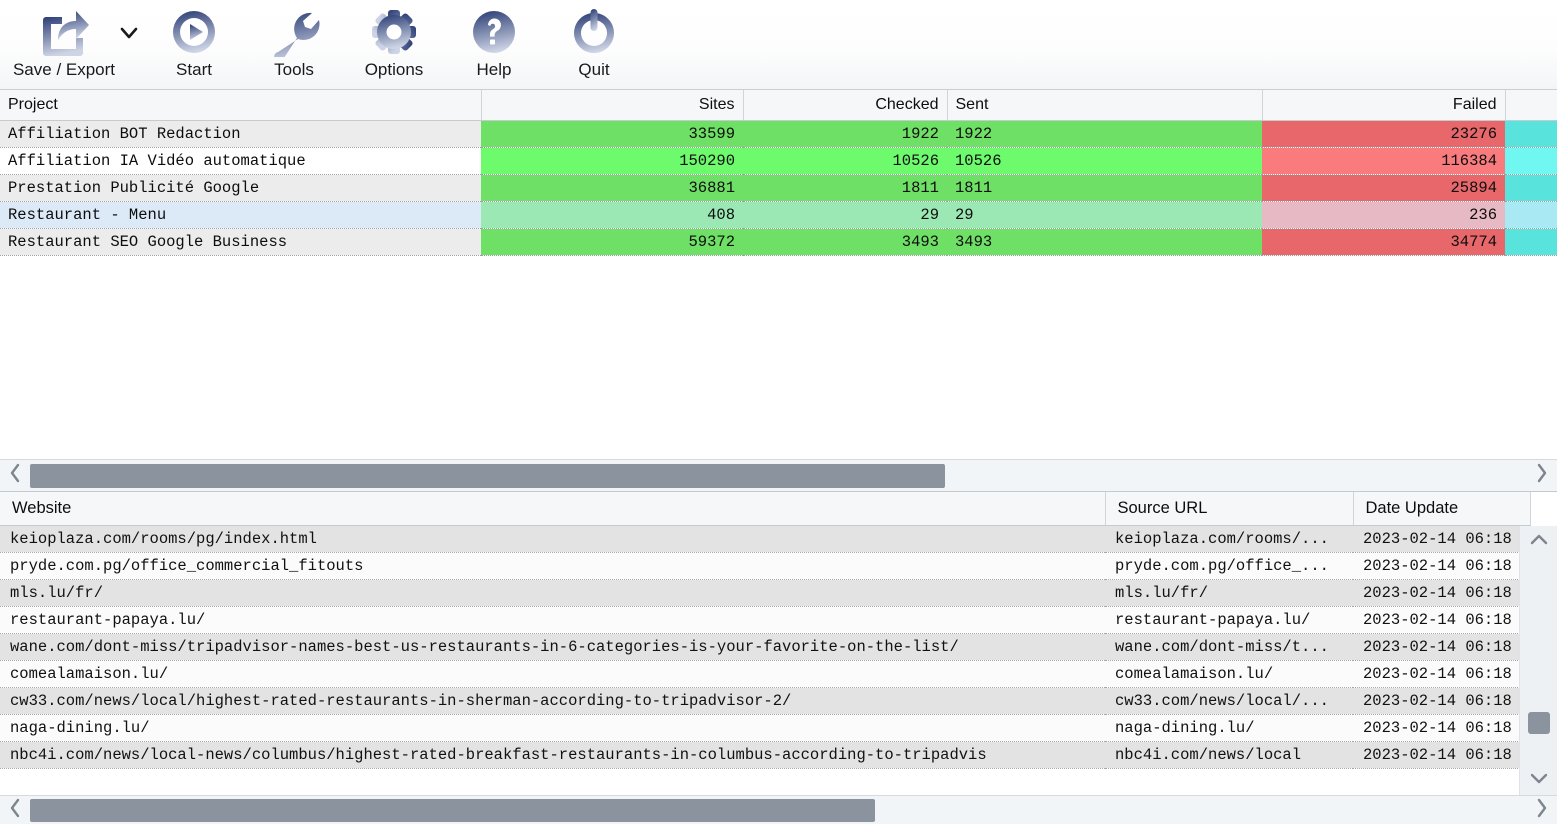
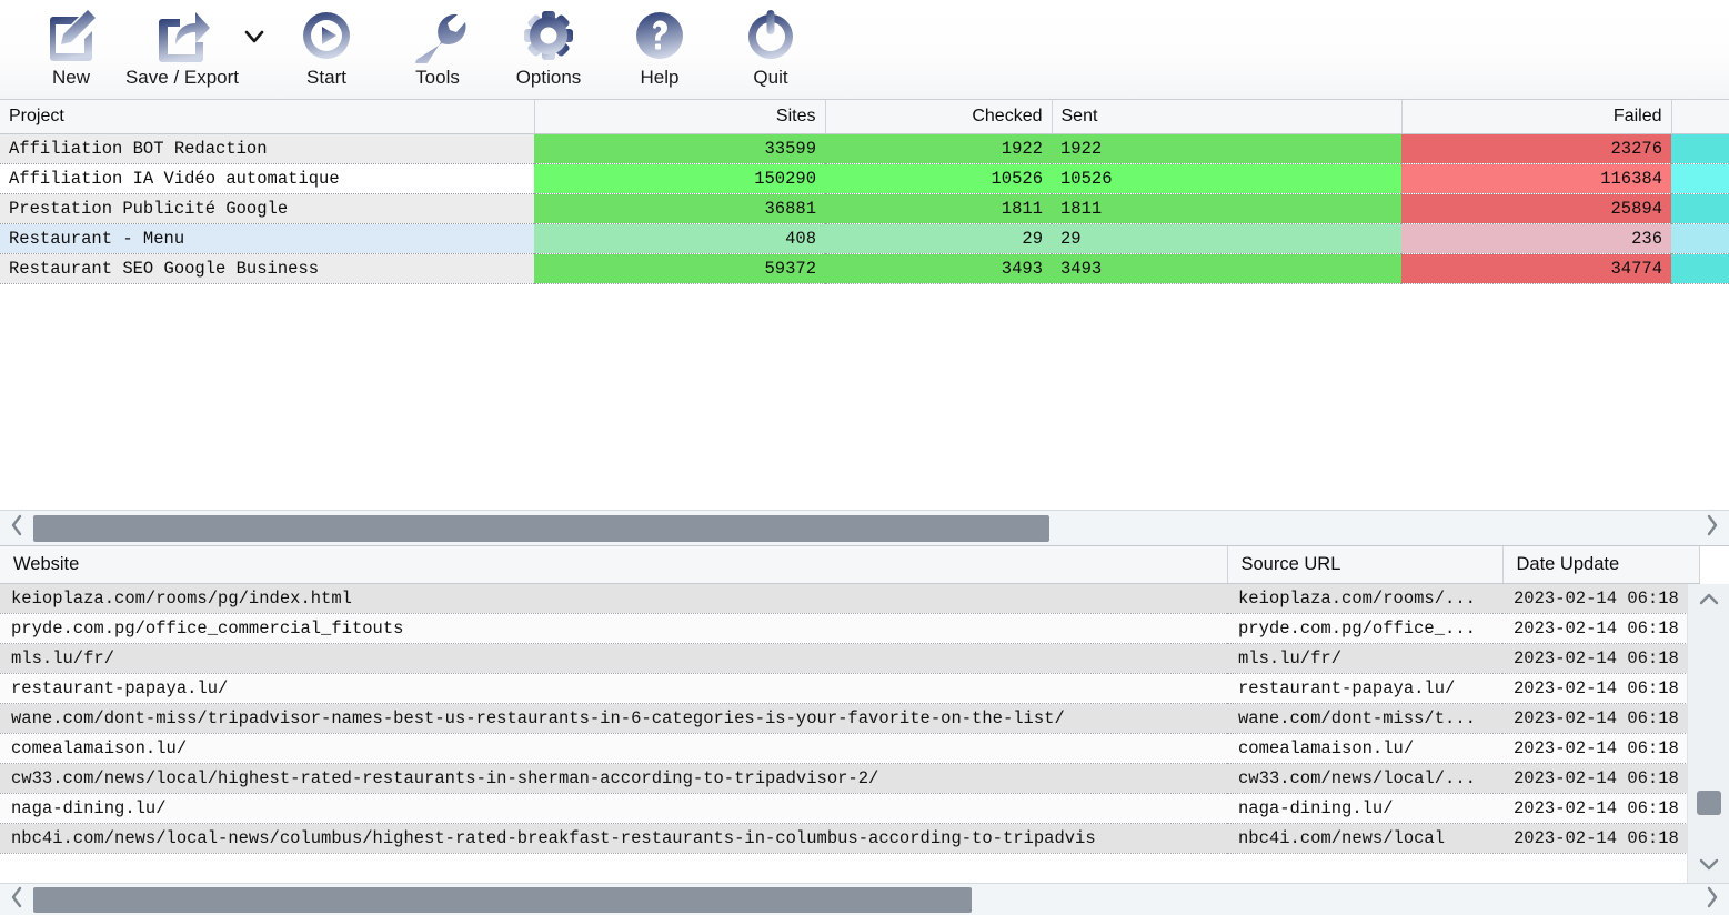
+ New
  Save / Export
  Start
  Tools
  Options
  Help
  Quit
  Project	Sites	Checked	Sent	Failed
  Affiliation BOT Redaction	33599	1922	1922	23276
  Affiliation IA Vidéo automatique	150290	10526	10526	116384
  Prestation Publicité Google	36881	1811	1811	25894
  Restaurant - Menu	408	29	29	236
  Restaurant SEO Google Business	59372	3493	3493	34774
  Website	Source URL	Date Update
  keioplaza.com/rooms/pg/index.html	keioplaza.com/rooms/...	2023-02-14 06:18
  pryde.com.pg/office_commercial_fitouts	pryde.com.pg/office_...	2023-02-14 06:18
  mls.lu/fr/	mls.lu/fr/	2023-02-14 06:18
  restaurant-papaya.lu/	restaurant-papaya.lu/	2023-02-14 06:18
  wane.com/dont-miss/tripadvisor-names-best-us-restaurants-in-6-categories-is-your-favorite-on-the-list/	wane.com/dont-miss/t...	2023-02-14 06:18
  comealamaison.lu/	comealamaison.lu/	2023-02-14 06:18
  cw33.com/news/local/highest-rated-restaurants-in-sherman-according-to-tripadvisor-2/	cw33.com/news/local/...	2023-02-14 06:18
  naga-dining.lu/	naga-dining.lu/	2023-02-14 06:18
  nbc4i.com/news/local-news/columbus/highest-rated-breakfast-restaurants-in-columbus-according-to-tripadvis	nbc4i.com/news/local	2023-02-14 06:18
